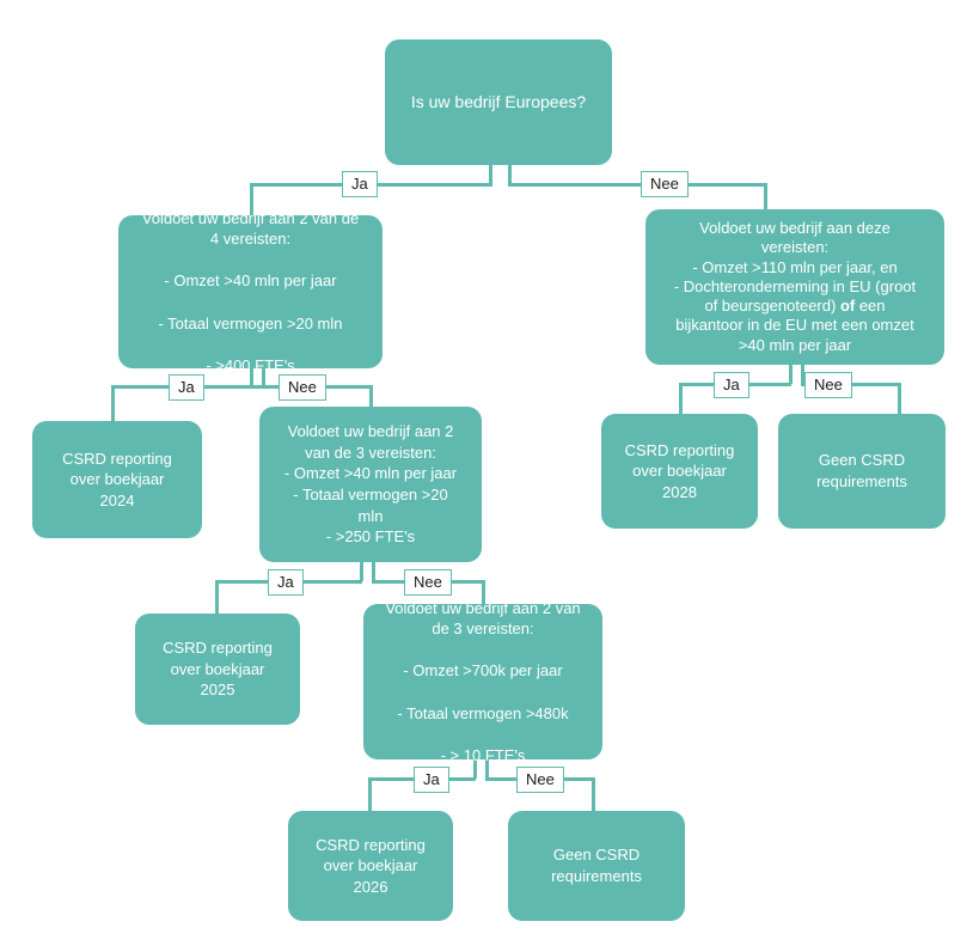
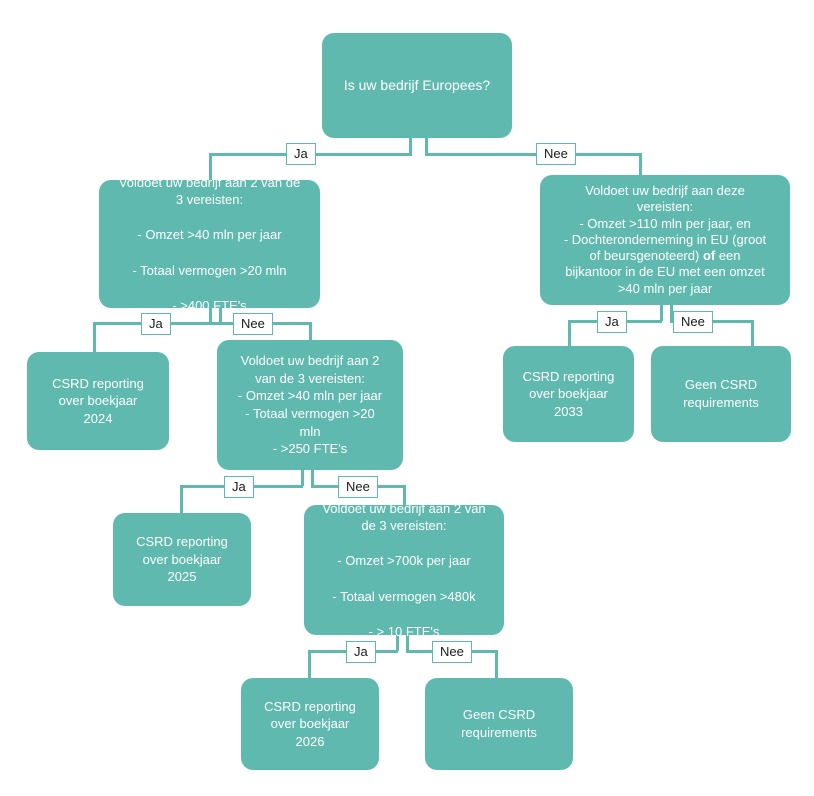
  Ja
  Nee
  Ja
  Nee
  Ja
  Nee
  Ja
  Nee
  Ja
  Nee
  Is uw bedrijf Europees?
  Voldoet uw bedrijf aan 2 van de
- 4 vereisten:
+ 3 vereisten:
  - Omzet >40 mln per jaar
  - Totaal vermogen >20 mln
  - >400 FTE's
  Voldoet uw bedrijf aan deze
  vereisten:
  - Omzet >110 mln per jaar, en
  - Dochteronderneming in EU (groot
  of beursgenoteerd) of een
  bijkantoor in de EU met een omzet
  >40 mln per jaar
  CSRD reporting
  over boekjaar
  2024
  Voldoet uw bedrijf aan 2
  van de 3 vereisten:
  - Omzet >40 mln per jaar
  - Totaal vermogen >20
  mln
  - >250 FTE's
  CSRD reporting
  over boekjaar
  2025
  Voldoet uw bedrijf aan 2 van
  de 3 vereisten:
  - Omzet >700k per jaar
  - Totaal vermogen >480k
  - > 10 FTE's
  CSRD reporting
  over boekjaar
  2026
  Geen CSRD
  requirements
  CSRD reporting
  over boekjaar
- 2028
+ 2033
  Geen CSRD
  requirements
